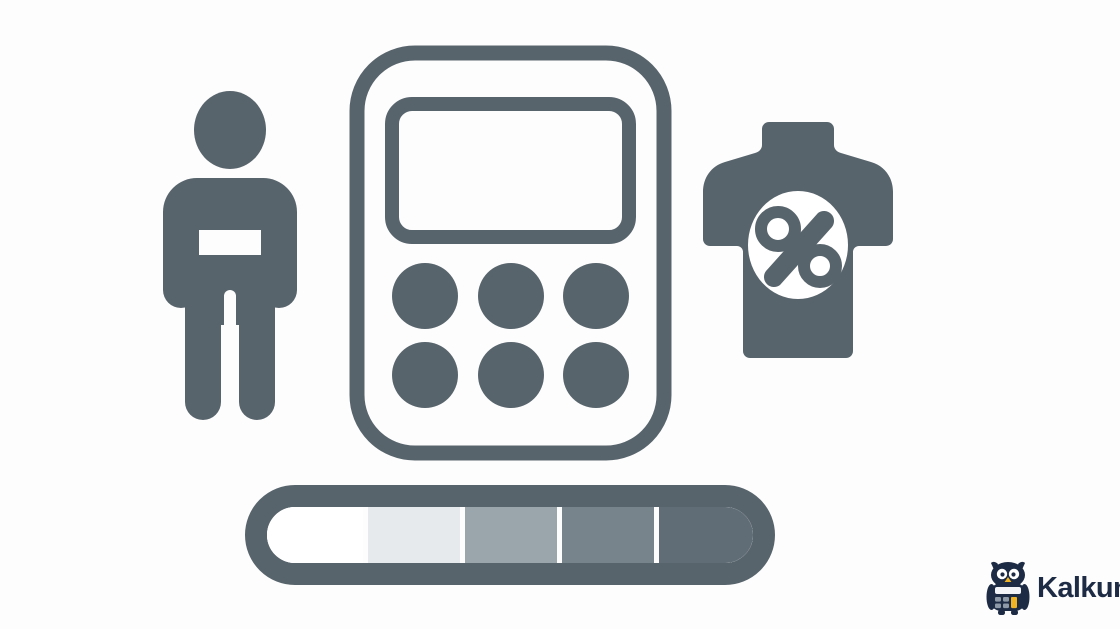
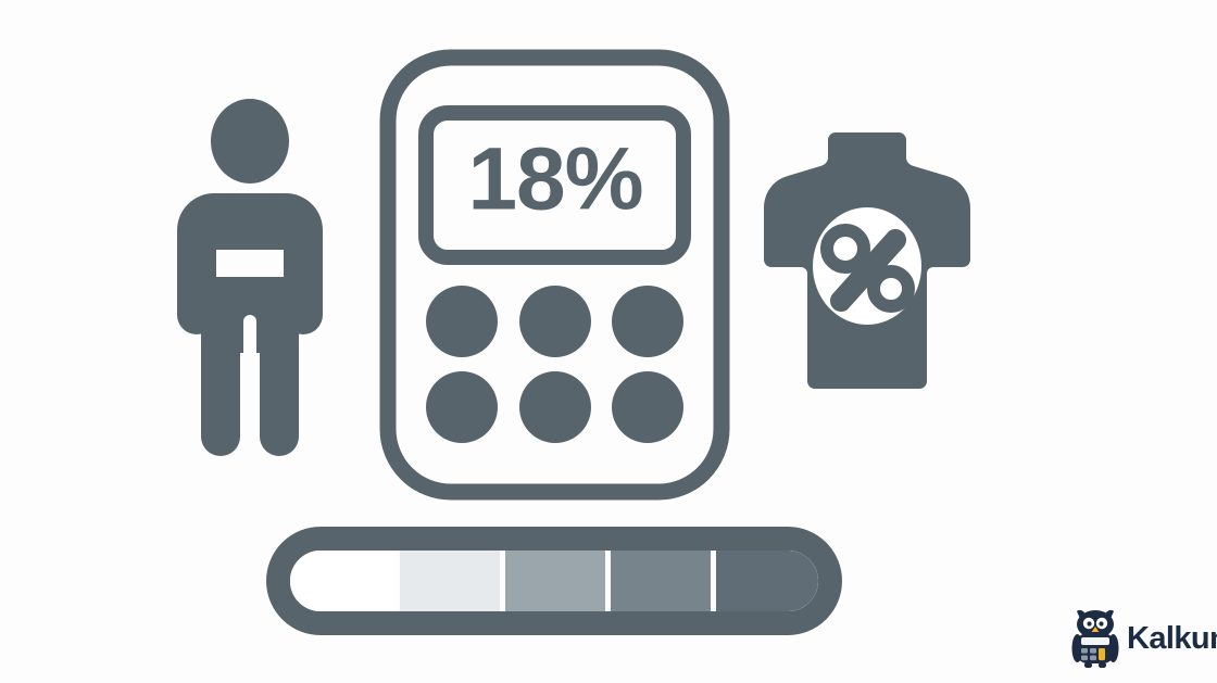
+ 18%
  Kalku
